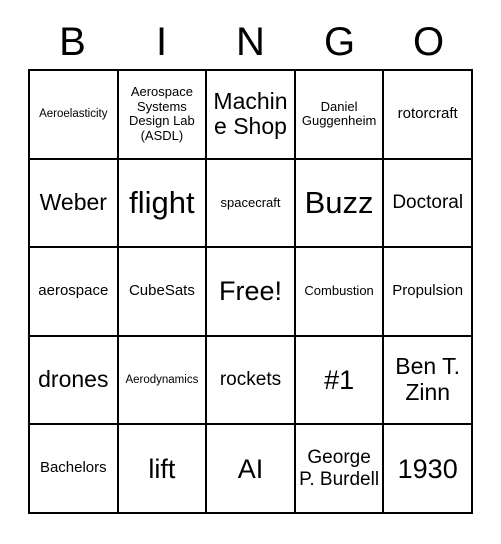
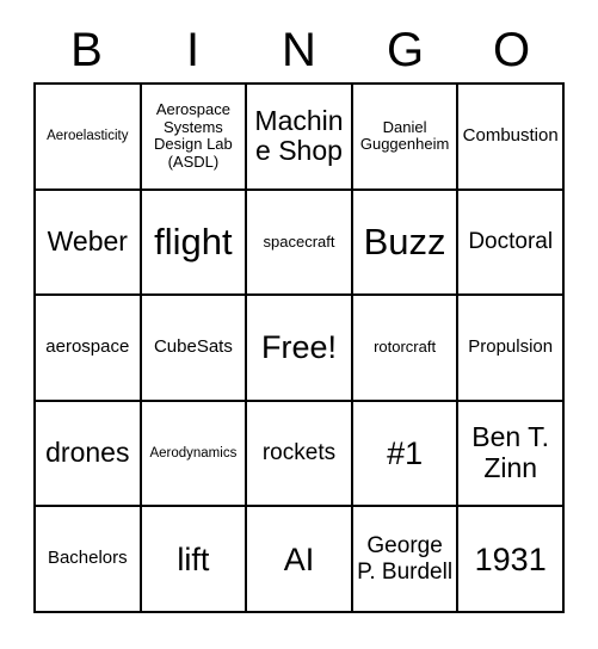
  B
  I
  N
  G
  O
  Aeroelasticity
  Aerospace Systems Design Lab (ASDL)
  Machine Shop
  Daniel Guggenheim
- rotorcraft
+ Combustion
  Weber
  flight
  spacecraft
  Buzz
  Doctoral
  aerospace
  CubeSats
  Free!
- Combustion
+ rotorcraft
  Propulsion
  drones
  Aerodynamics
  rockets
  #1
  Ben T. Zinn
  Bachelors
  lift
  AI
  George P. Burdell
- 1930
+ 1931
